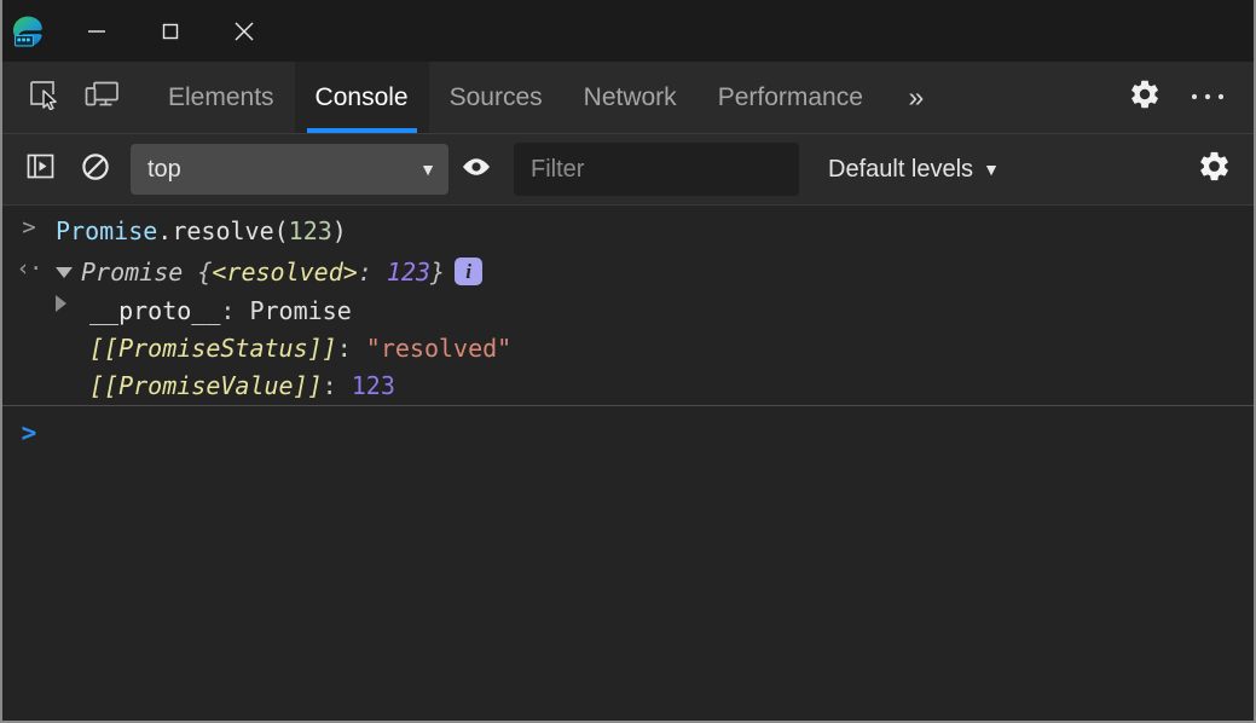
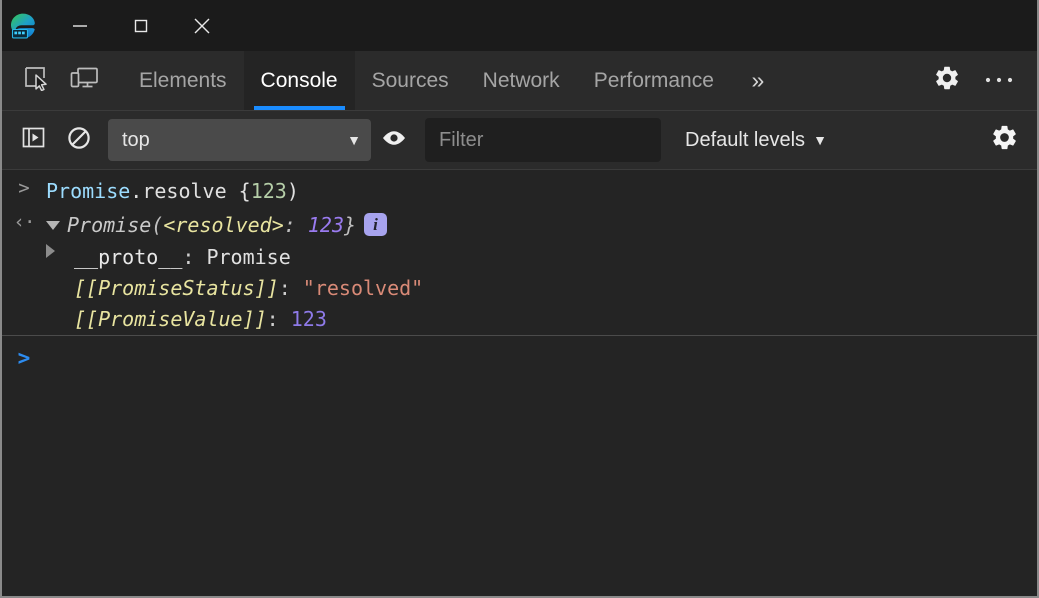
  Elements
  Console
  Sources
  Network
  Performance
  »
  top
  ▼
  Filter
  Default levels
  ▼
  >
- Promise.resolve(123)
+ Promise.resolve {123)
  ‹·
- Promise {<resolved>: 123} i
+ Promise(<resolved>: 123} i
  __proto__: Promise
  [[PromiseStatus]]: "resolved"
  [[PromiseValue]]: 123
  >
